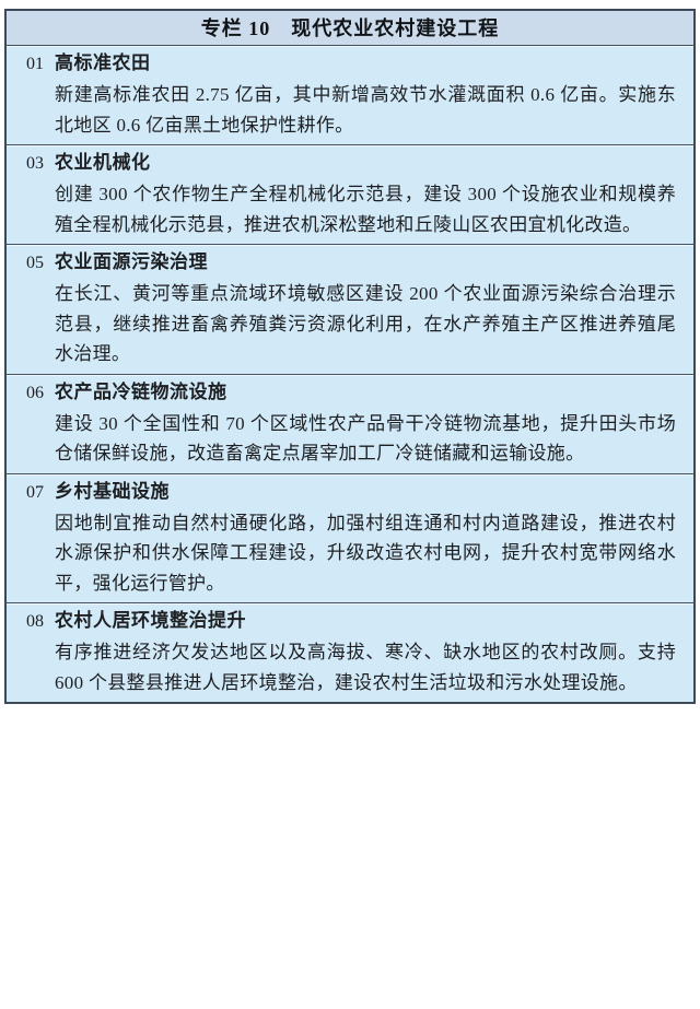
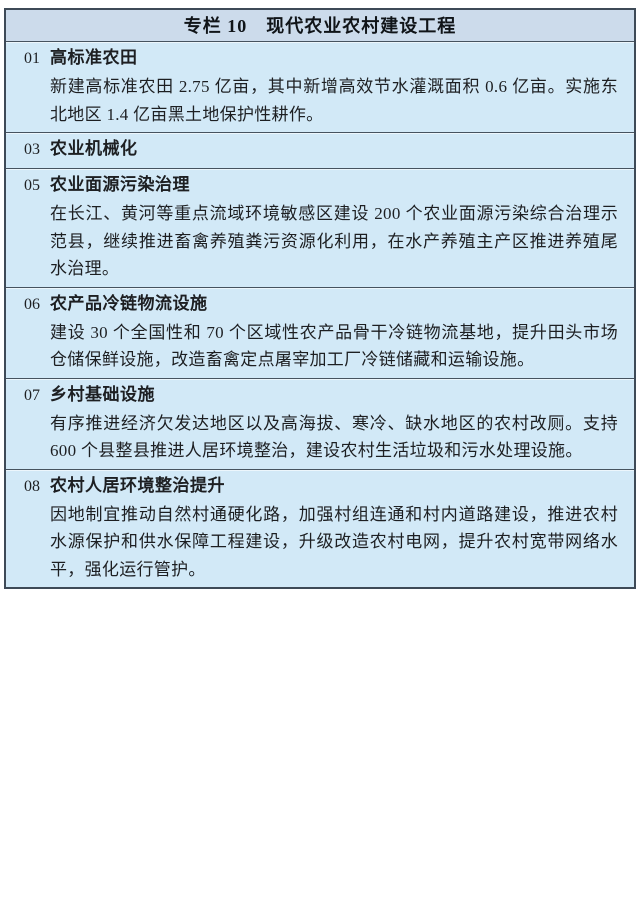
  专栏 10 现代农业农村建设工程
  01
  高标准农田
- 新建高标准农田 2.75 亿亩，其中新增高效节水灌溉面积 0.6 亿亩。实施东北地区 0.6 亿亩黑土地保护性耕作。
+ 新建高标准农田 2.75 亿亩，其中新增高效节水灌溉面积 0.6 亿亩。实施东北地区 1.4 亿亩黑土地保护性耕作。
  03
  农业机械化
- 创建 300 个农作物生产全程机械化示范县，建设 300 个设施农业和规模养殖全程机械化示范县，推进农机深松整地和丘陵山区农田宜机化改造。
  05
  农业面源污染治理
  在长江、黄河等重点流域环境敏感区建设 200 个农业面源污染综合治理示范县，继续推进畜禽养殖粪污资源化利用，在水产养殖主产区推进养殖尾水治理。
  06
  农产品冷链物流设施
  建设 30 个全国性和 70 个区域性农产品骨干冷链物流基地，提升田头市场仓储保鲜设施，改造畜禽定点屠宰加工厂冷链储藏和运输设施。
  07
  乡村基础设施
- 因地制宜推动自然村通硬化路，加强村组连通和村内道路建设，推进农村水源保护和供水保障工程建设，升级改造农村电网，提升农村宽带网络水平，强化运行管护。
+ 有序推进经济欠发达地区以及高海拔、寒冷、缺水地区的农村改厕。支持 600 个县整县推进人居环境整治，建设农村生活垃圾和污水处理设施。
  08
  农村人居环境整治提升
- 有序推进经济欠发达地区以及高海拔、寒冷、缺水地区的农村改厕。支持 600 个县整县推进人居环境整治，建设农村生活垃圾和污水处理设施。
+ 因地制宜推动自然村通硬化路，加强村组连通和村内道路建设，推进农村水源保护和供水保障工程建设，升级改造农村电网，提升农村宽带网络水平，强化运行管护。
